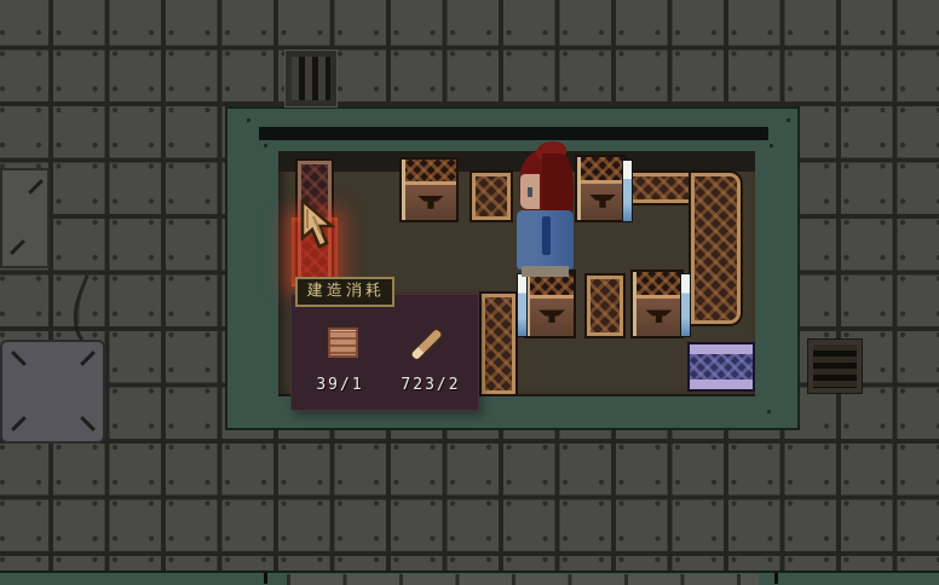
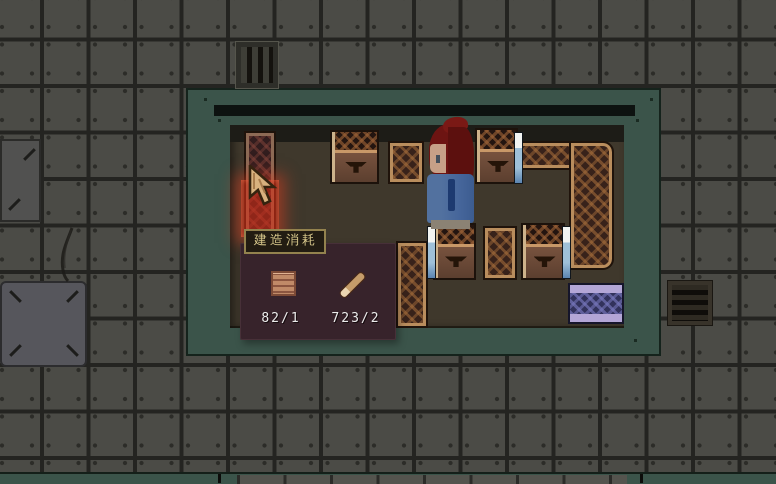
- 39/1
+ 82/1
  723/2
  建造消耗
